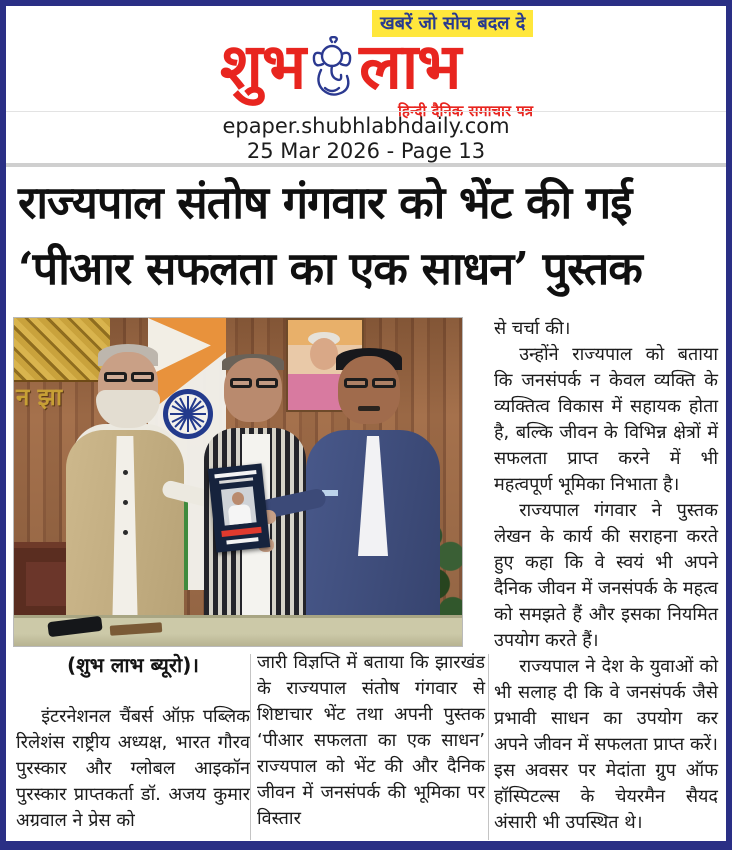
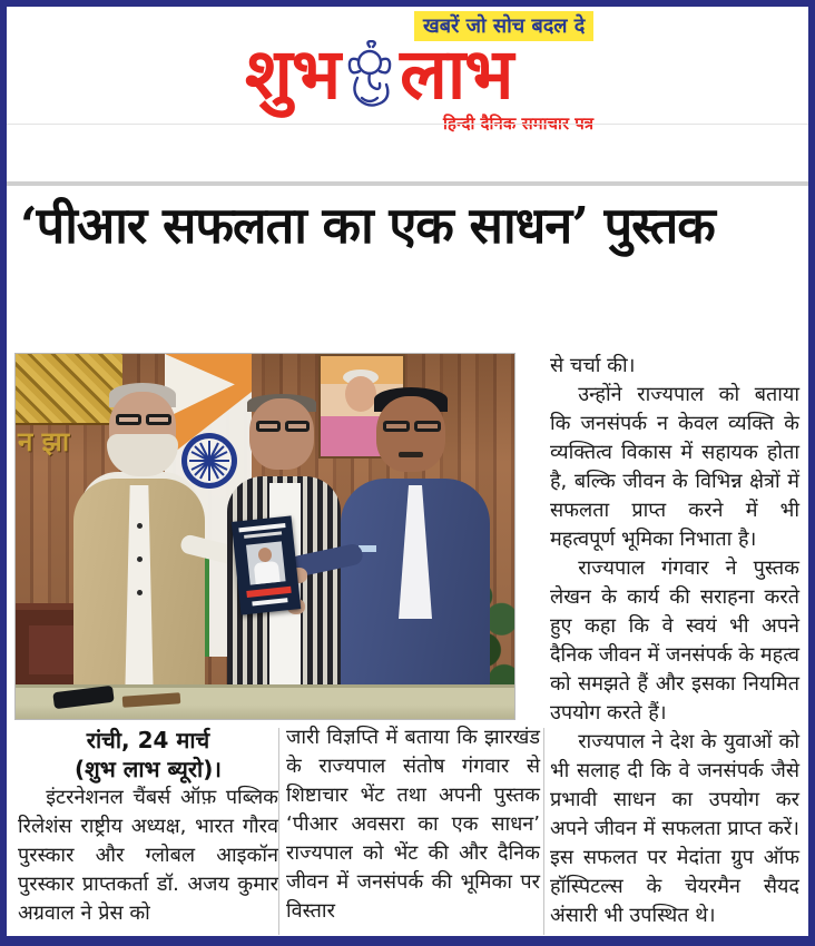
  खबरें जो सोच बदल दे
  शुभ
  लाभ
- epaper.shubhlabhdaily.com
- 25 Mar 2026 - Page 13
- राज्यपाल संतोष गंगवार को भेंट की गई
  ‘पीआर सफलता का एक साधन’ पुस्तक
  न झा
+ रांची, 24 मार्च
  (शुभ लाभ ब्यूरो)।
  इंटरनेशनल चैंबर्स ऑफ़ पब्लिक रिलेशंस राष्ट्रीय अध्यक्ष, भारत गौरव पुरस्कार और ग्लोबल आइकॉन पुरस्कार प्राप्तकर्ता डॉ. अजय कुमार अग्रवाल ने प्रेस को
- जारी विज्ञप्ति में बताया कि झारखंड के राज्यपाल संतोष गंगवार से शिष्टाचार भेंट तथा अपनी पुस्तक ‘पीआर सफलता का एक साधन’ राज्यपाल को भेंट की और दैनिक जीवन में जनसंपर्क की भूमिका पर विस्तार
+ जारी विज्ञप्ति में बताया कि झारखंड के राज्यपाल संतोष गंगवार से शिष्टाचार भेंट तथा अपनी पुस्तक ‘पीआर अवसरा का एक साधन’ राज्यपाल को भेंट की और दैनिक जीवन में जनसंपर्क की भूमिका पर विस्तार
  से चर्चा की।
  उन्होंने राज्यपाल को बताया कि जनसंपर्क न केवल व्यक्ति के व्यक्तित्व विकास में सहायक होता है, बल्कि जीवन के विभिन्न क्षेत्रों में सफलता प्राप्त करने में भी महत्वपूर्ण भूमिका निभाता है।
  राज्यपाल गंगवार ने पुस्तक लेखन के कार्य की सराहना करते हुए कहा कि वे स्वयं भी अपने दैनिक जीवन में जनसंपर्क के महत्व को समझते हैं और इसका नियमित उपयोग करते हैं।
- राज्यपाल ने देश के युवाओं को भी सलाह दी कि वे जनसंपर्क जैसे प्रभावी साधन का उपयोग कर अपने जीवन में सफलता प्राप्त करें। इस अवसर पर मेदांता ग्रुप ऑफ हॉस्पिटल्स के चेयरमैन सैयद अंसारी भी उपस्थित थे।
+ राज्यपाल ने देश के युवाओं को भी सलाह दी कि वे जनसंपर्क जैसे प्रभावी साधन का उपयोग कर अपने जीवन में सफलता प्राप्त करें। इस सफलत पर मेदांता ग्रुप ऑफ हॉस्पिटल्स के चेयरमैन सैयद अंसारी भी उपस्थित थे।
